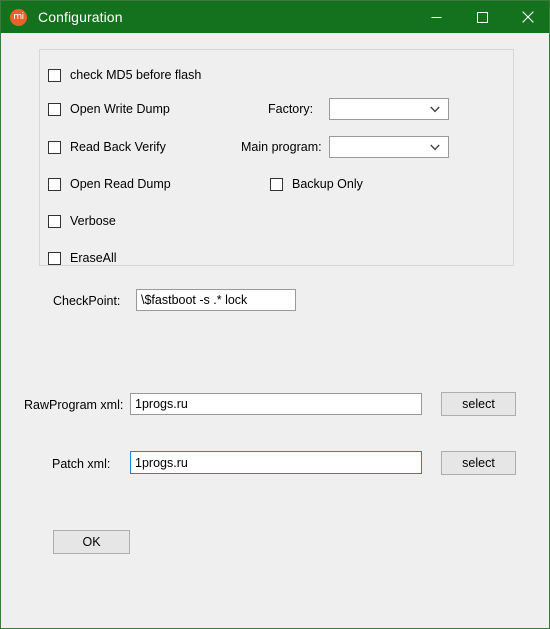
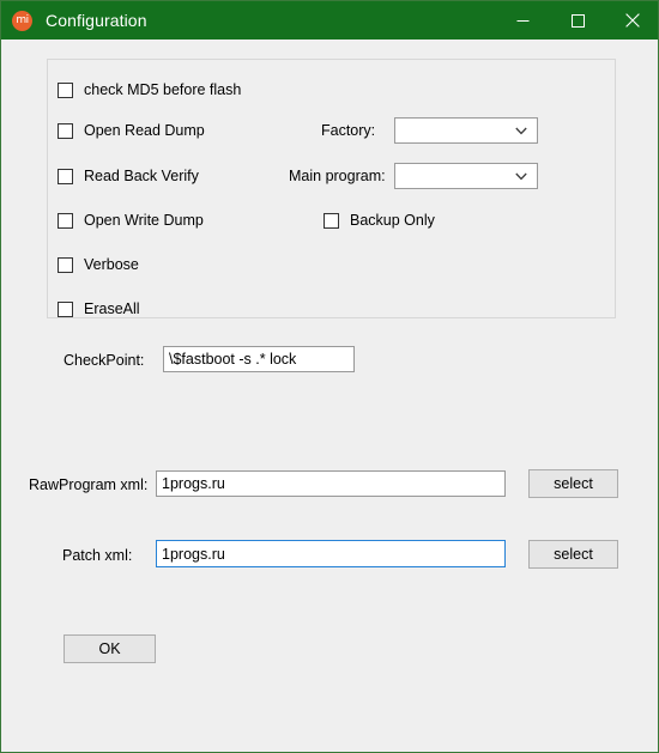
  mi
  Configuration
  check MD5 before flash
- Open Write Dump
+ Open Read Dump
  Read Back Verify
- Open Read Dump
+ Open Write Dump
  Verbose
  EraseAll
  Factory:
  Main program:
  Backup Only
  CheckPoint:
  \$fastboot -s .* lock
  RawProgram xml:
  1progs.ru
  select
  Patch xml:
  1progs.ru
  select
  OK
